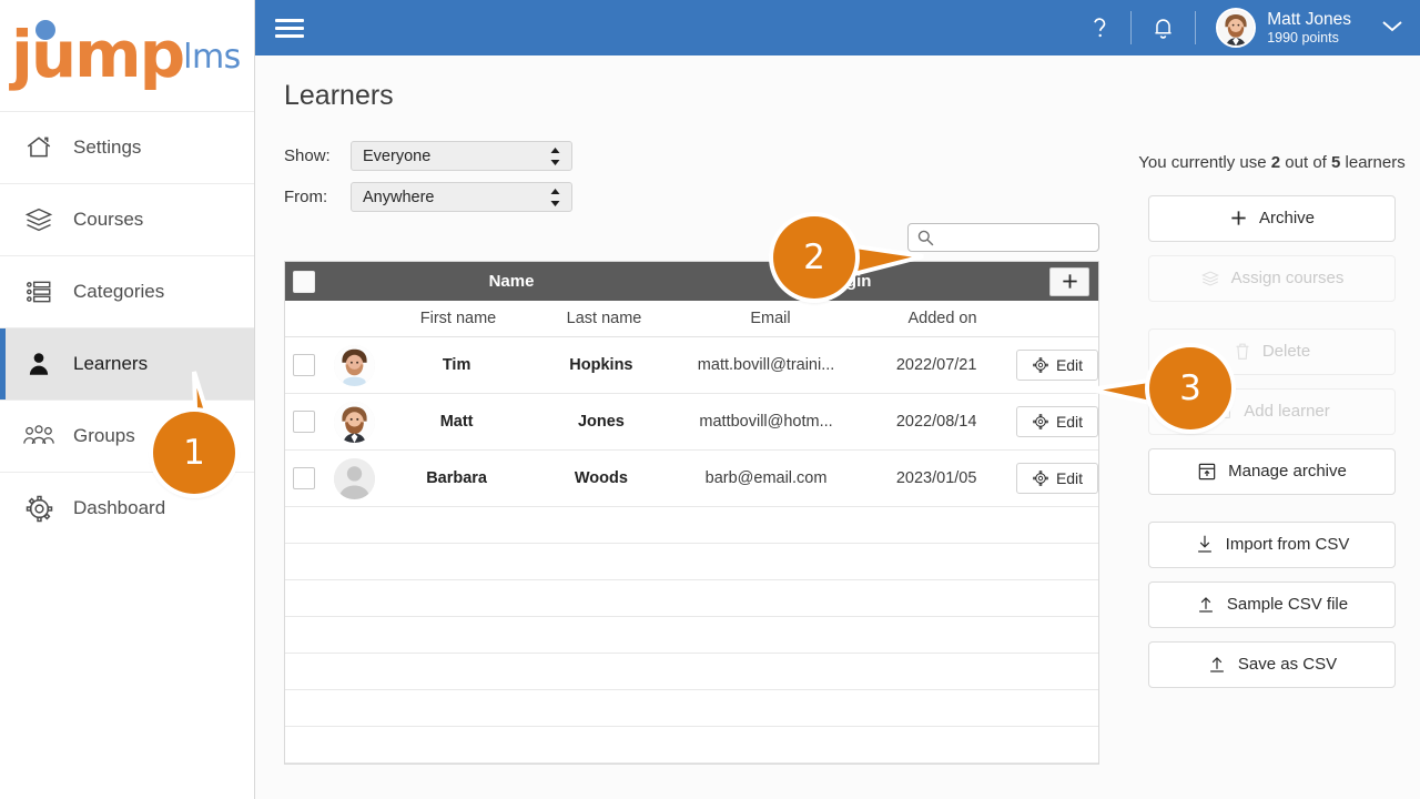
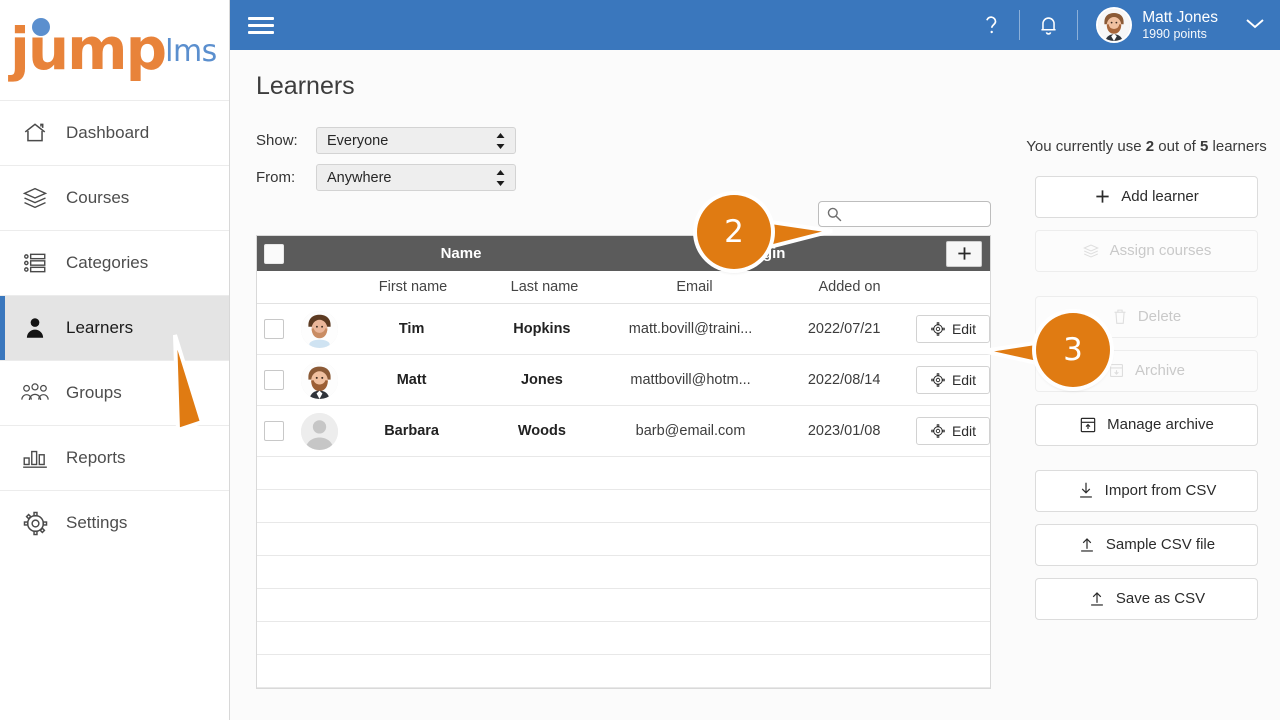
  jump
  lms
- Settings
+ Dashboard
  Courses
  Categories
  Learners
  Groups
+ Reports
- Dashboard
+ Settings
  Matt Jones
  1990 points
  Learners
  Show:
  Everyone
  From:
  Anywhere
  Name
  First name
  Last name
  Email
  Added on
  Tim
  Hopkins
  matt.bovill@traini...
  2022/07/21
  Edit
  Matt
  Jones
  mattbovill@hotm...
  2022/08/14
  Edit
  Barbara
  Woods
  barb@email.com
- 2023/01/05
+ 2023/01/08
  Edit
  You currently use 2 out of 5 learners
- Archive
+ Add learner
  Assign courses
  Delete
- Add learner
+ Archive
  Manage archive
  Import from CSV
  Sample CSV file
  Save as CSV
- 1
  2
  3
